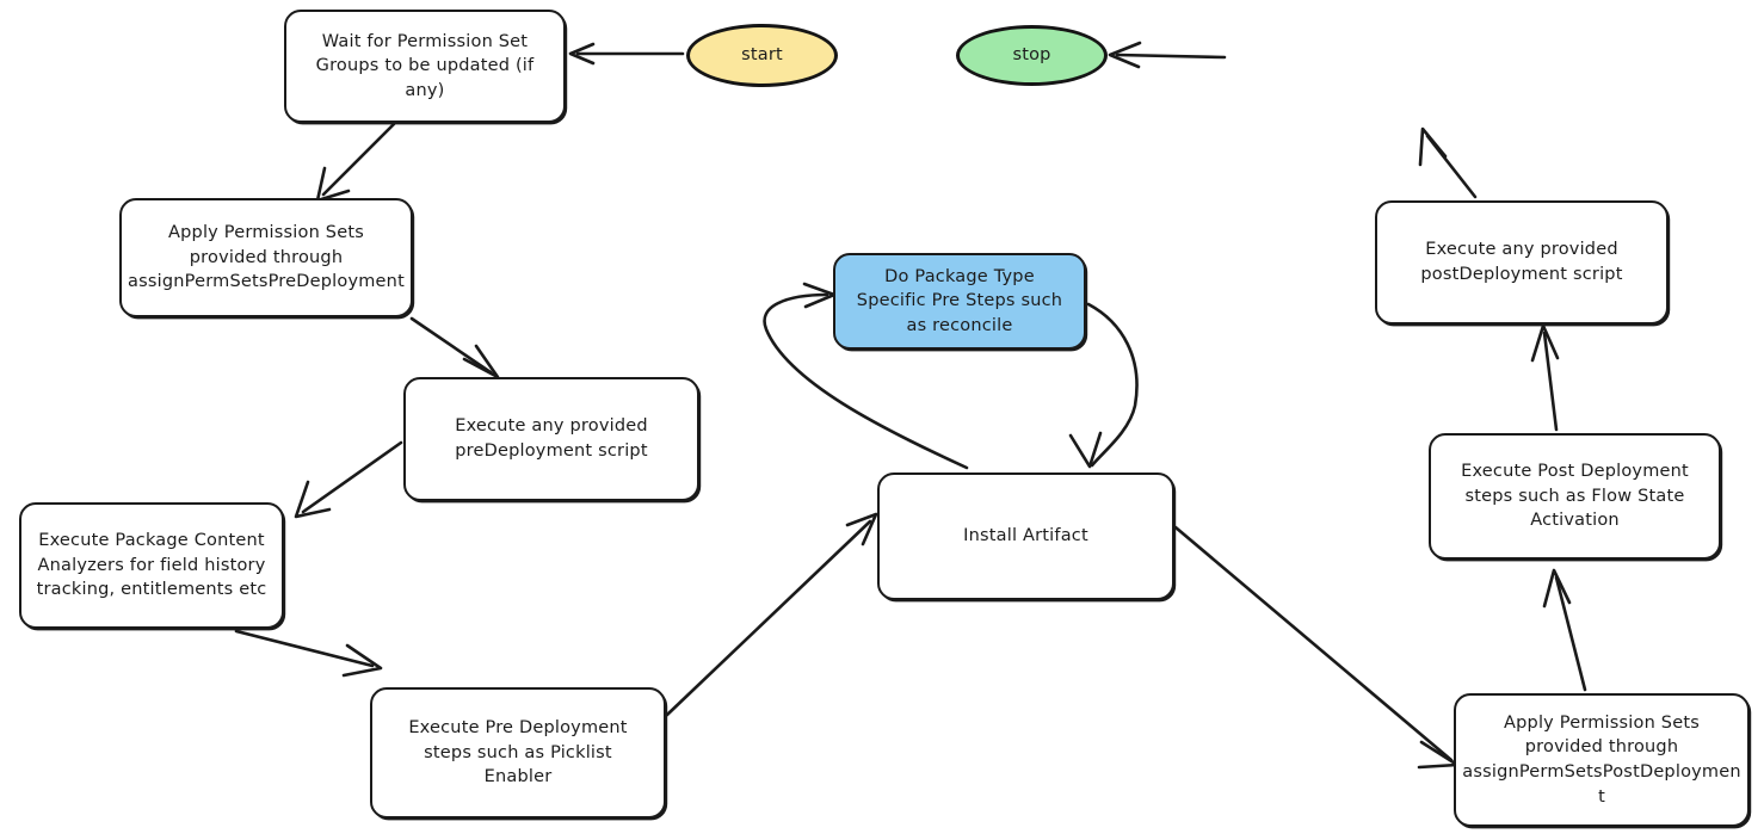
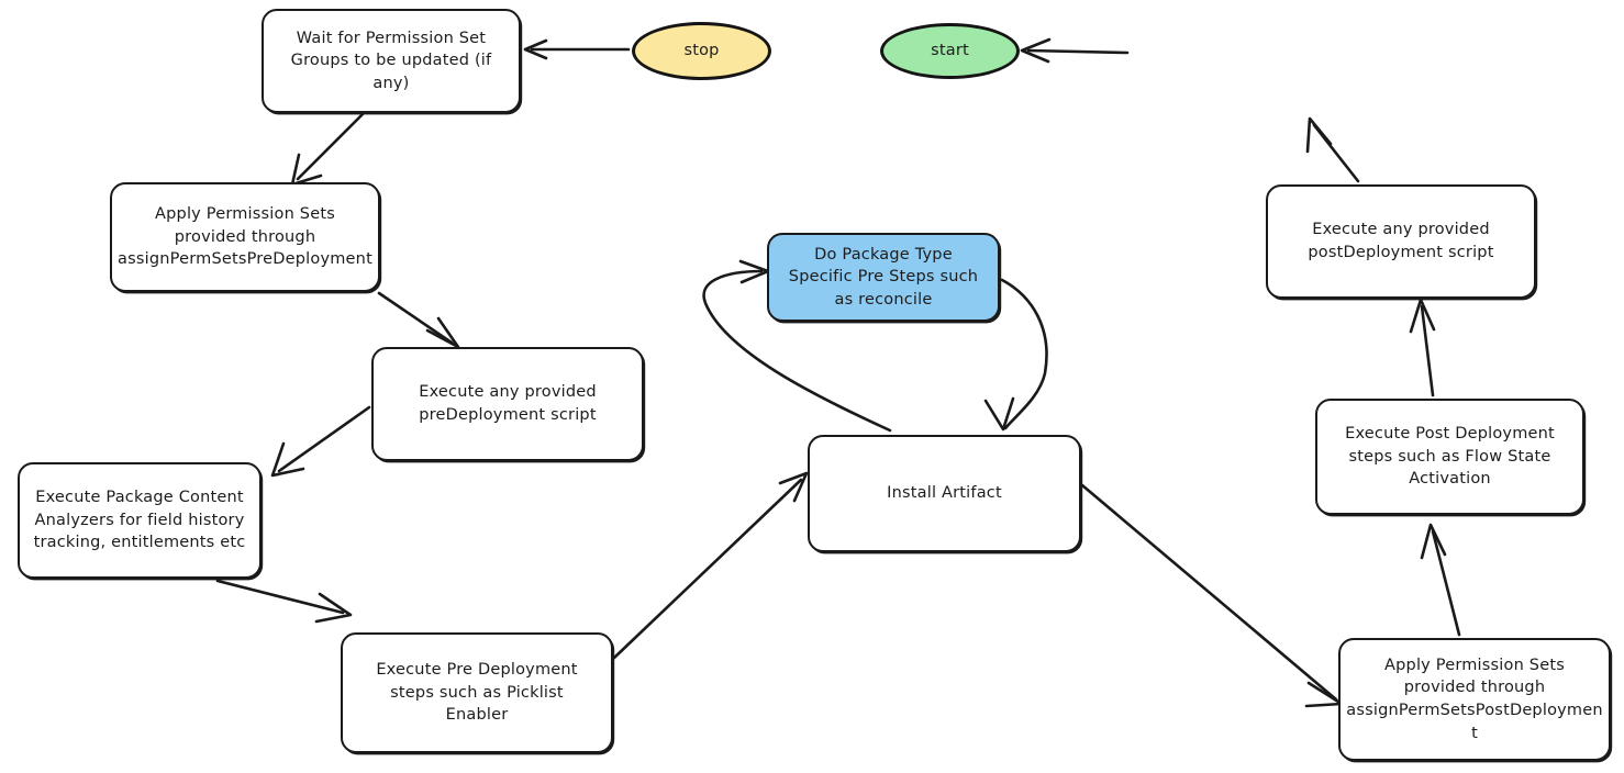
- start
+ stop
  Wait for Permission Set
  Groups to be updated (if
  any)
  Apply Permission Sets
  provided through
  assignPermSetsPreDeployment
  Execute any provided
  preDeployment script
  Execute Package Content
  Analyzers for field history
  tracking, entitlements etc
  Execute Pre Deployment
  steps such as Picklist
  Enabler
  Do Package Type
  Specific Pre Steps such
  as reconcile
  Install Artifact
  Apply Permission Sets
  provided through
  assignPermSetsPostDeploymen
  t
  Execute Post Deployment
  steps such as Flow State
  Activation
  Execute any provided
  postDeployment script
- stop
+ start
